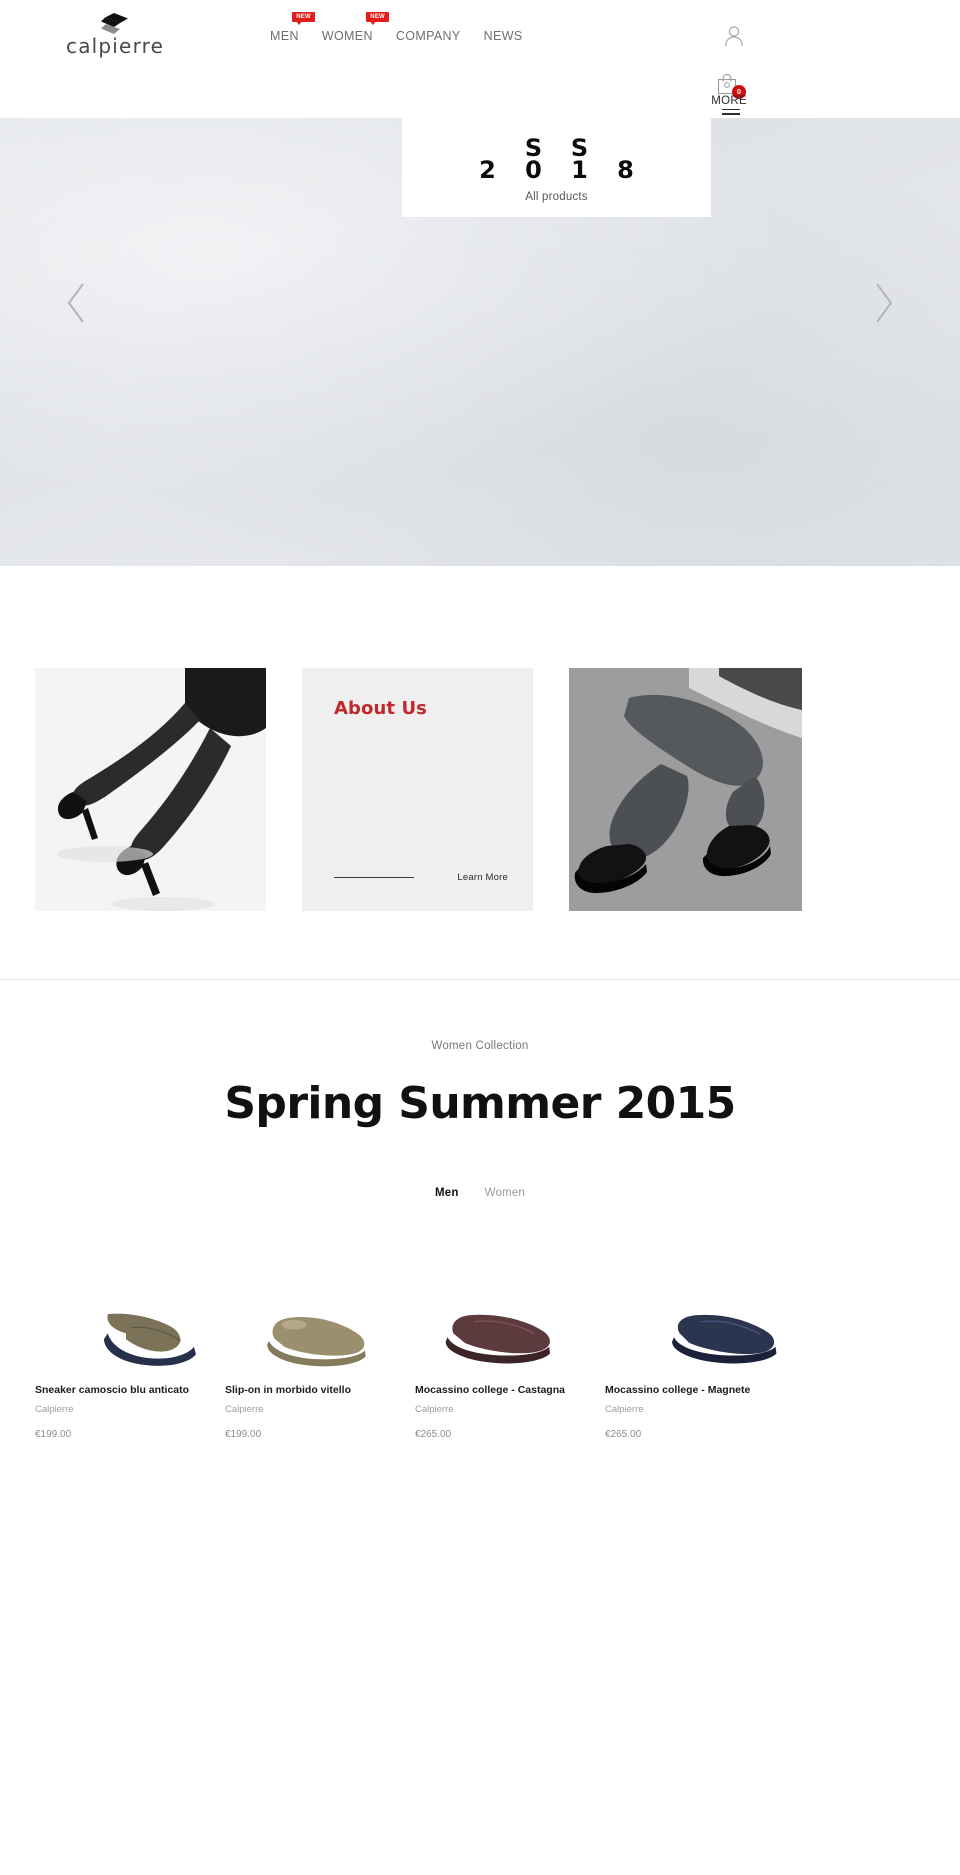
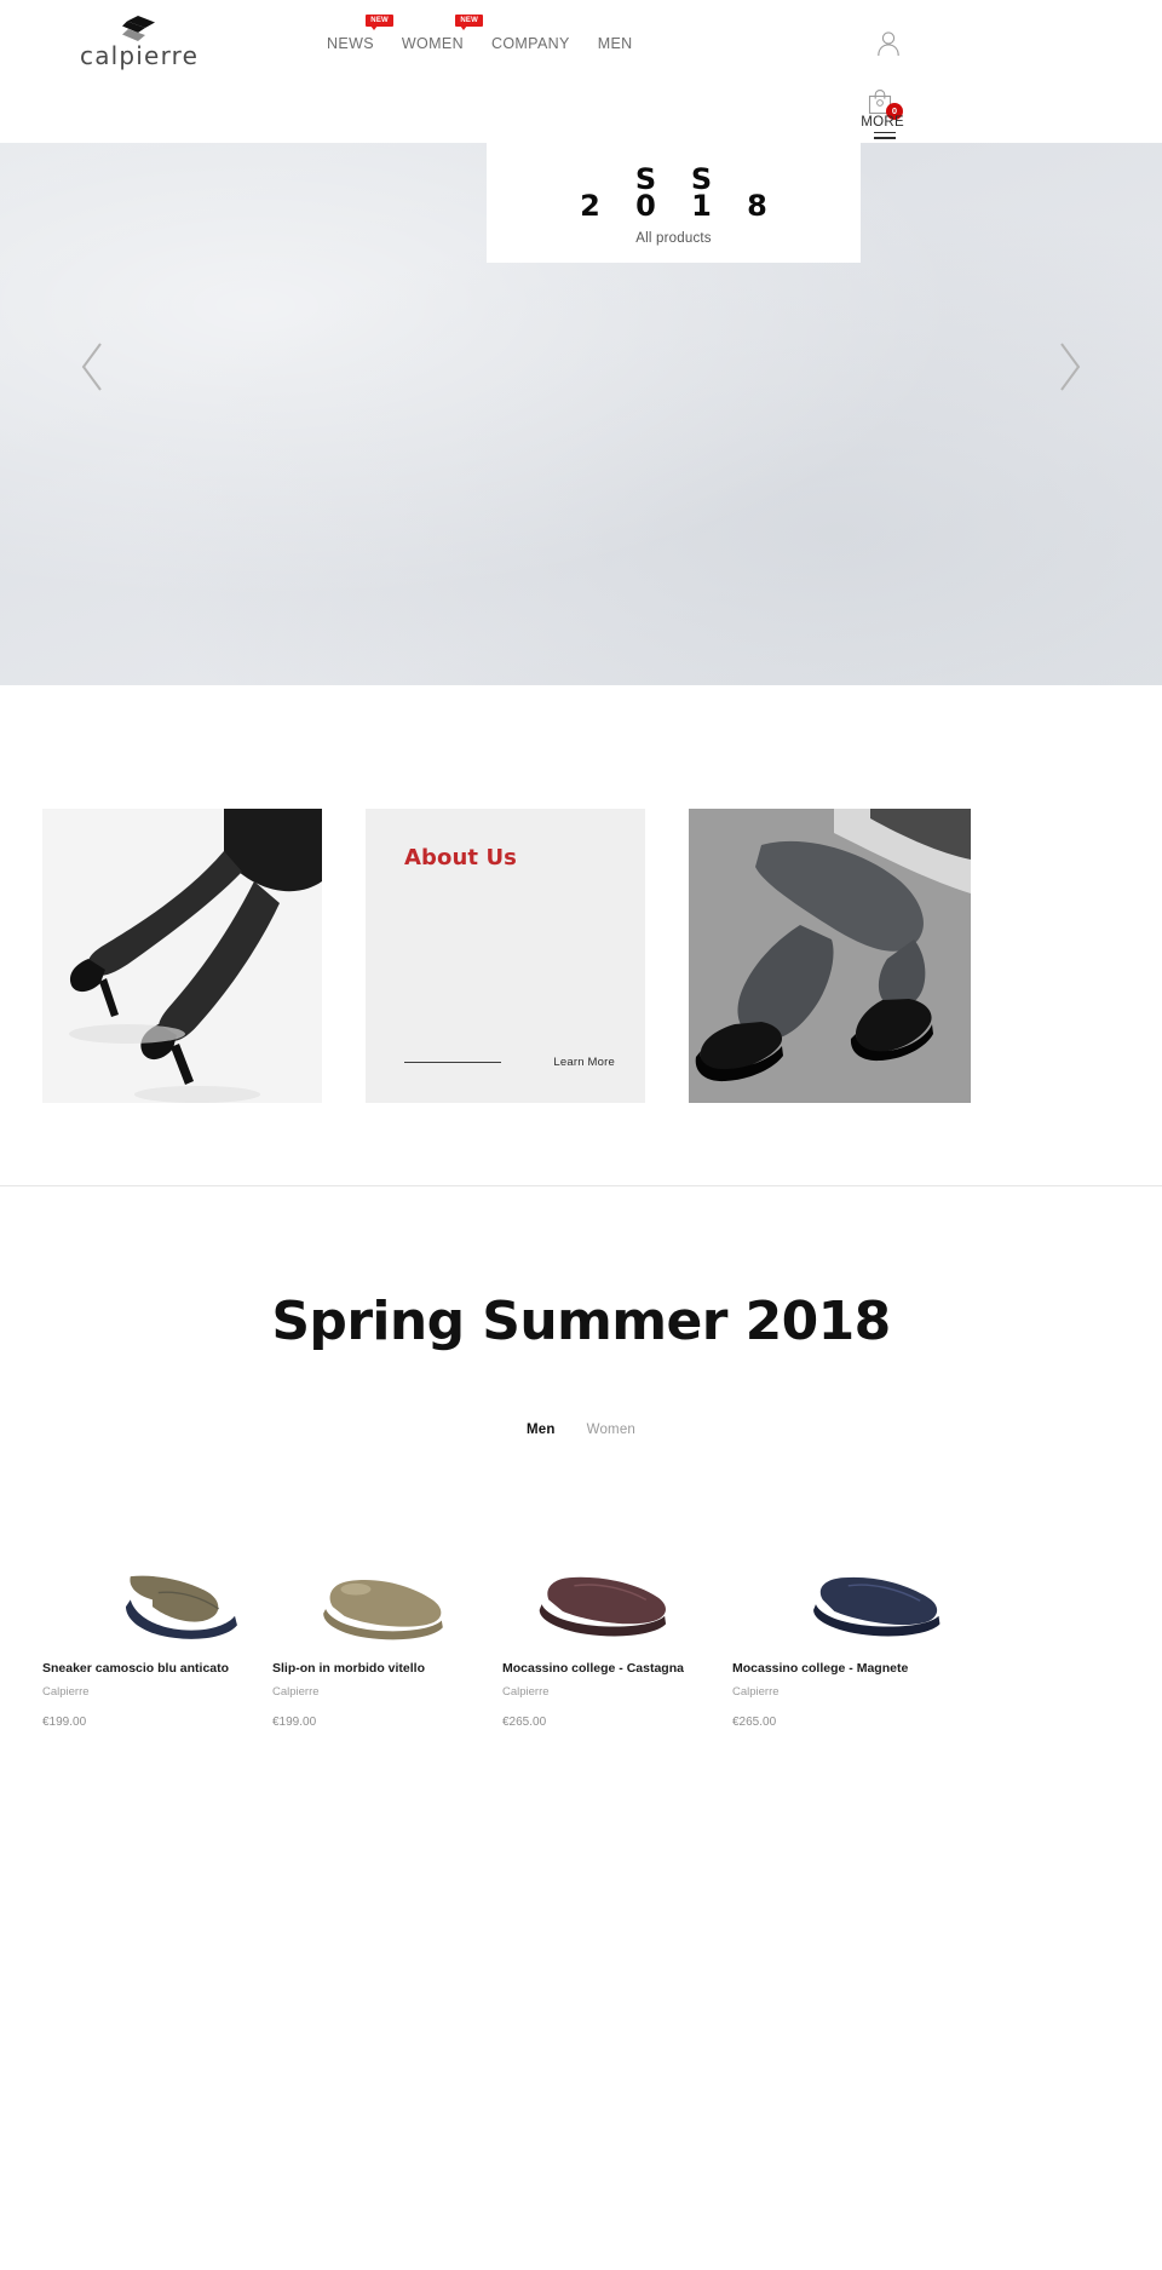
  calpierre
- MEN
+ NEWS
  WOMEN
  COMPANY
- NEWS
+ MEN
  0
  MORE
  S
  S
  2
  0
  1
  8
  All products
  About Us
  Learn More
- Women Collection
- Spring Summer 2015
+ Spring Summer 2018
  Men
  Women
  Sneaker camoscio blu anticato
  Calpierre
  €199.00
  Slip-on in morbido vitello
  Calpierre
  €199.00
  Mocassino college - Castagna
  Calpierre
  €265.00
  Mocassino college - Magnete
  Calpierre
  €265.00
